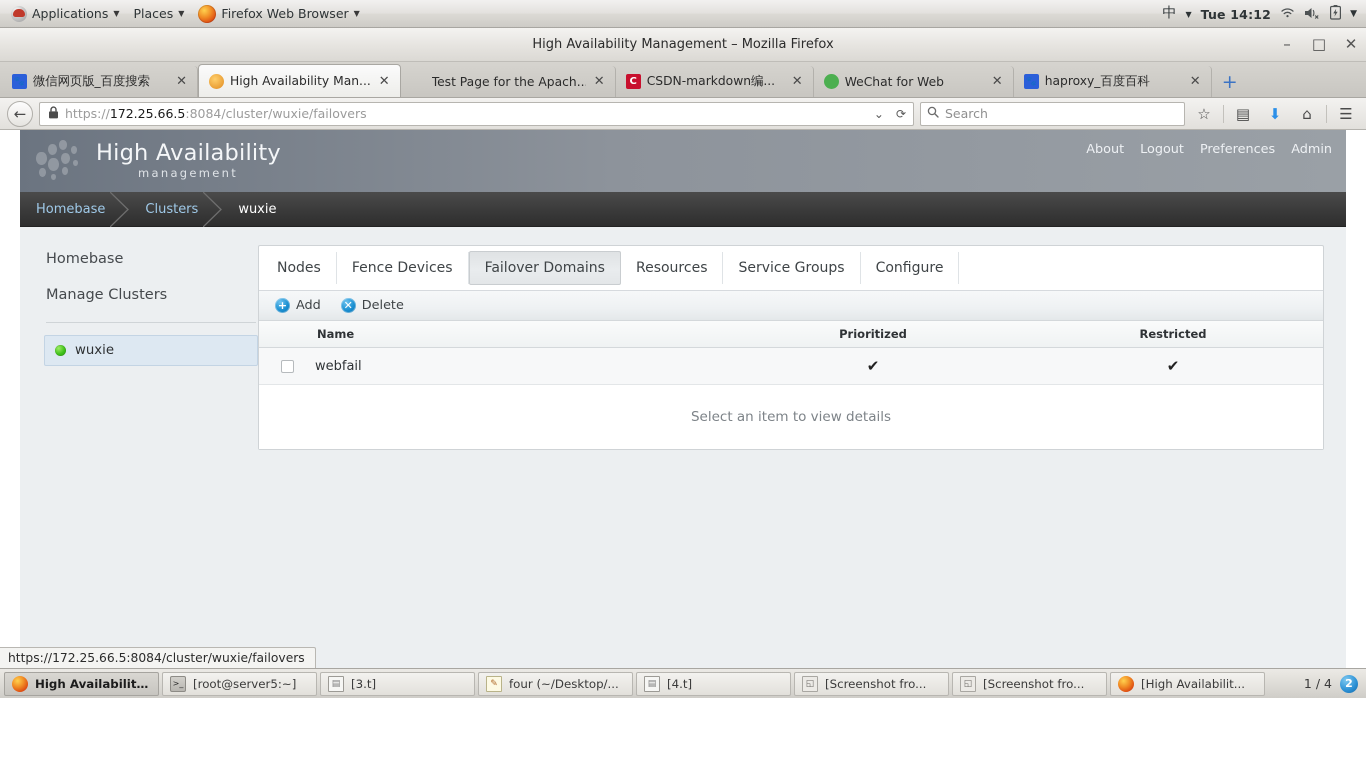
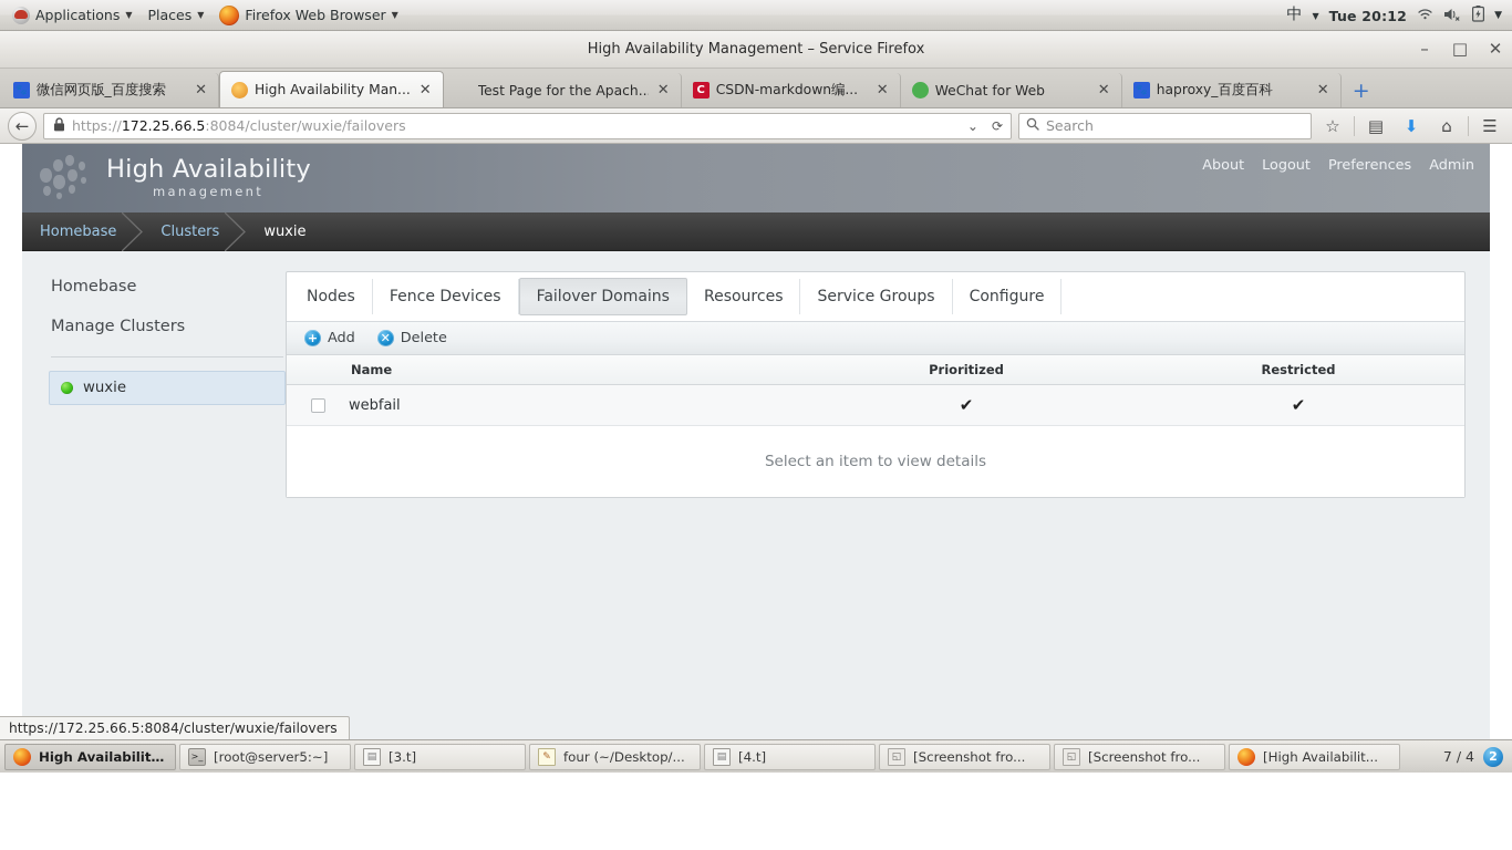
  Applications
  ▼
  Places
  ▼
  Firefox Web Browser
  ▼
  中
  ▼
- Tue 14:12
+ Tue 20:12
  ▼
- High Availability Management – Mozilla Firefox
+ High Availability Management – Service Firefox
  –
  □
  ✕
  微信网页版_百度搜索
  ✕
  High Availability Man...
  ✕
  Test Page for the Apach..
  ✕
  CSDN-markdown编...
  ✕
  WeChat for Web
  ✕
  haproxy_百度百科
  ✕
  +
  ←
  https://172.25.66.5:8084/cluster/wuxie/failovers
  ⌄
  ⟳
  Search
  ☆
  ▤
  ⬇
  ⌂
  ☰
  High Availability
  management
  About
  Logout
  Preferences
  Admin
  Homebase
  Clusters
  wuxie
  Homebase
  Manage Clusters
  wuxie
  Nodes
  Fence Devices
  Failover Domains
  Resources
  Service Groups
  Configure
  +
  Add
  ✕
  Delete
  	Name	Prioritized	Restricted
  	webfail	✔	✔
  Select an item to view details
  https://172.25.66.5:8084/cluster/wuxie/failovers
  High Availability .
  >_
  [root@server5:~]
  ▤
  [3.t]
  ✎
  four (~/Desktop/...
  ▤
  [4.t]
  ◱
  [Screenshot fro...
  ◱
  [Screenshot fro...
  [High Availabilit...
- 1 / 4
+ 7 / 4
  2
